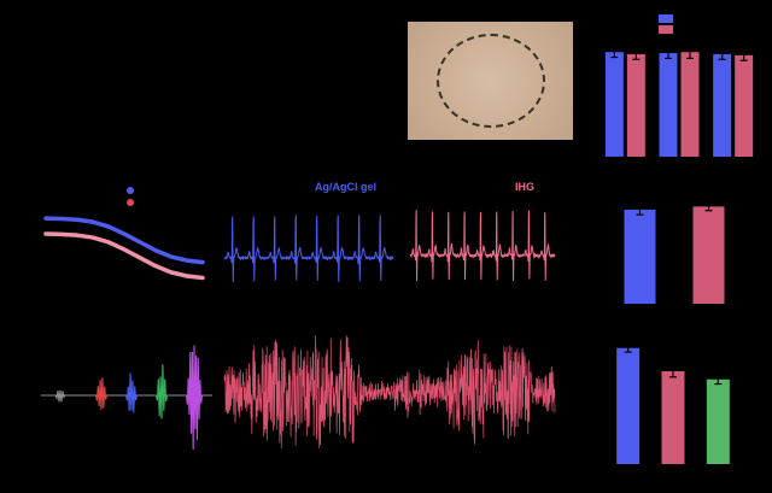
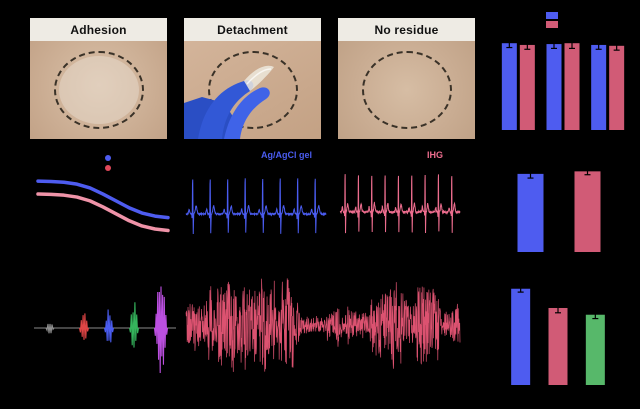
+ Adhesion
+ Detachment
+ No residue
  Ag/AgCl gel
  IHG
